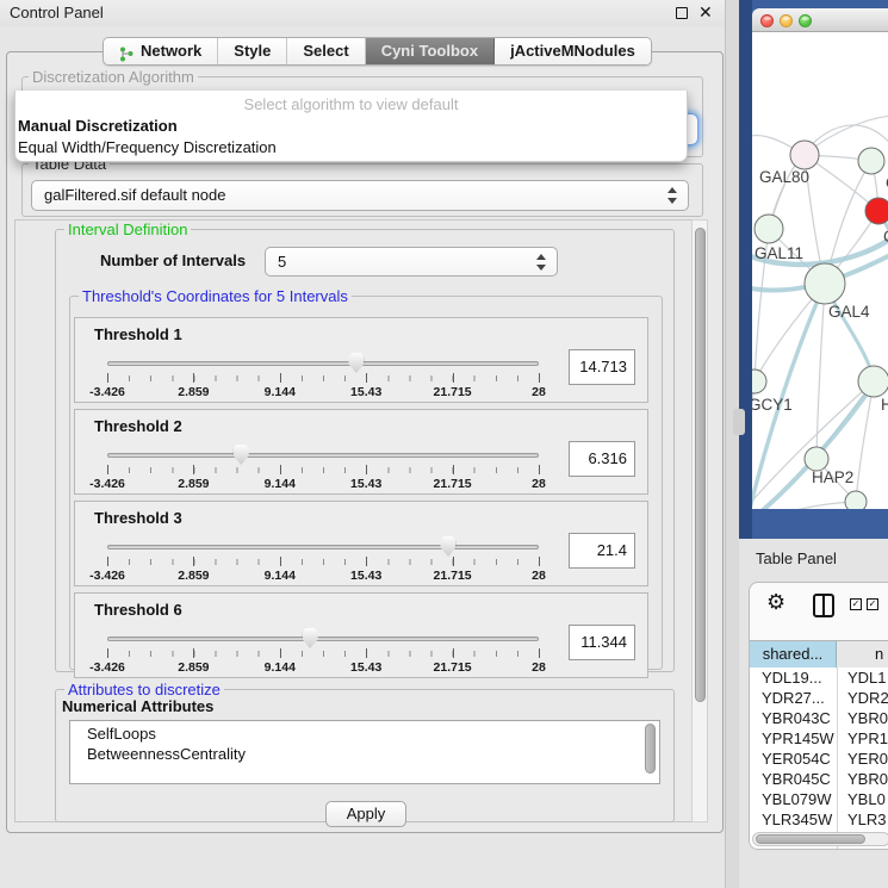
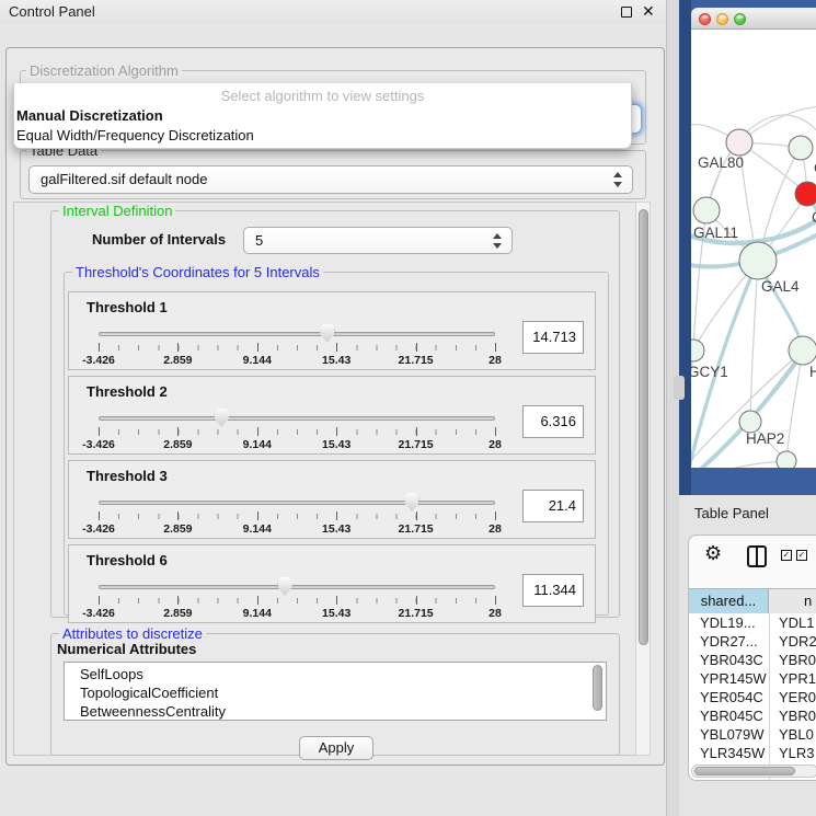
  Control Panel
  ✕
- Network
- Style
- Select
- Cyni Toolbox
- jActiveMNodules
  Discretization Algorithm
- Select algorithm to view default
+ Select algorithm to view settings
  Manual Discretization
  Equal Width/Frequency Discretization
  Table Data
  galFiltered.sif default node
  Interval Definition
  Number of Intervals
  5
  Threshold's Coordinates for 5 Intervals
  Threshold 1
  -3.426
  2.859
  9.144
  15.43
  21.715
  28
  14.713
  Threshold 2
  -3.426
  2.859
  9.144
  15.43
  21.715
  28
  6.316
  Threshold 3
  -3.426
  2.859
  9.144
  15.43
  21.715
  28
  21.4
  Threshold 6
  -3.426
  2.859
  9.144
  15.43
  21.715
  28
  11.344
  Attributes to discretize
  Numerical Attributes
  SelfLoops
+ TopologicalCoefficient
  BetweennessCentrality
  Apply
  GAL80
  GAL11
  GAL4
  GCY1
  H
  HAP2
  Table Panel
  ⚙
  ✓
  ✓
  shared...
  n
  YDL19...
  YDL1
  YDR27...
  YDR2
  YBR043C
  YBR0
  YPR145W
  YPR1
  YER054C
  YER0
  YBR045C
  YBR0
  YBL079W
  YBL0
  YLR345W
  YLR3
